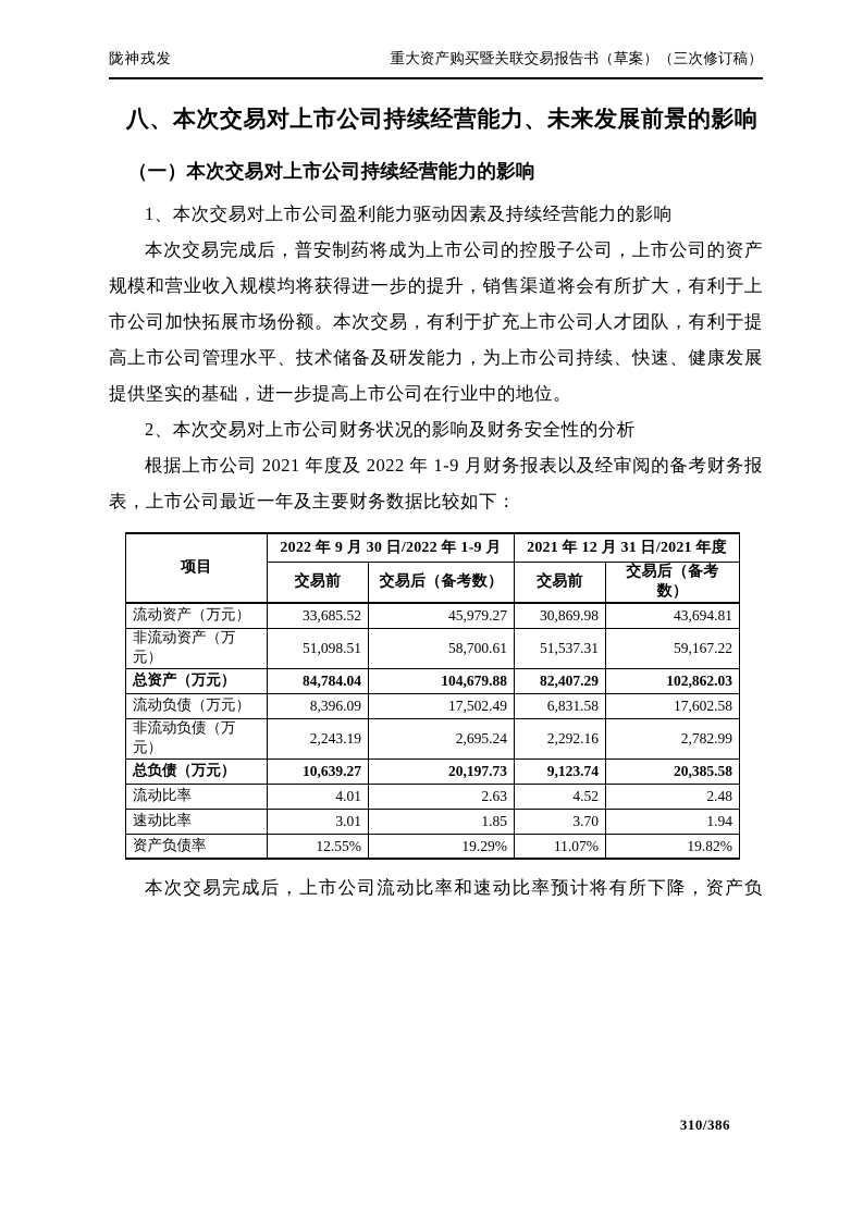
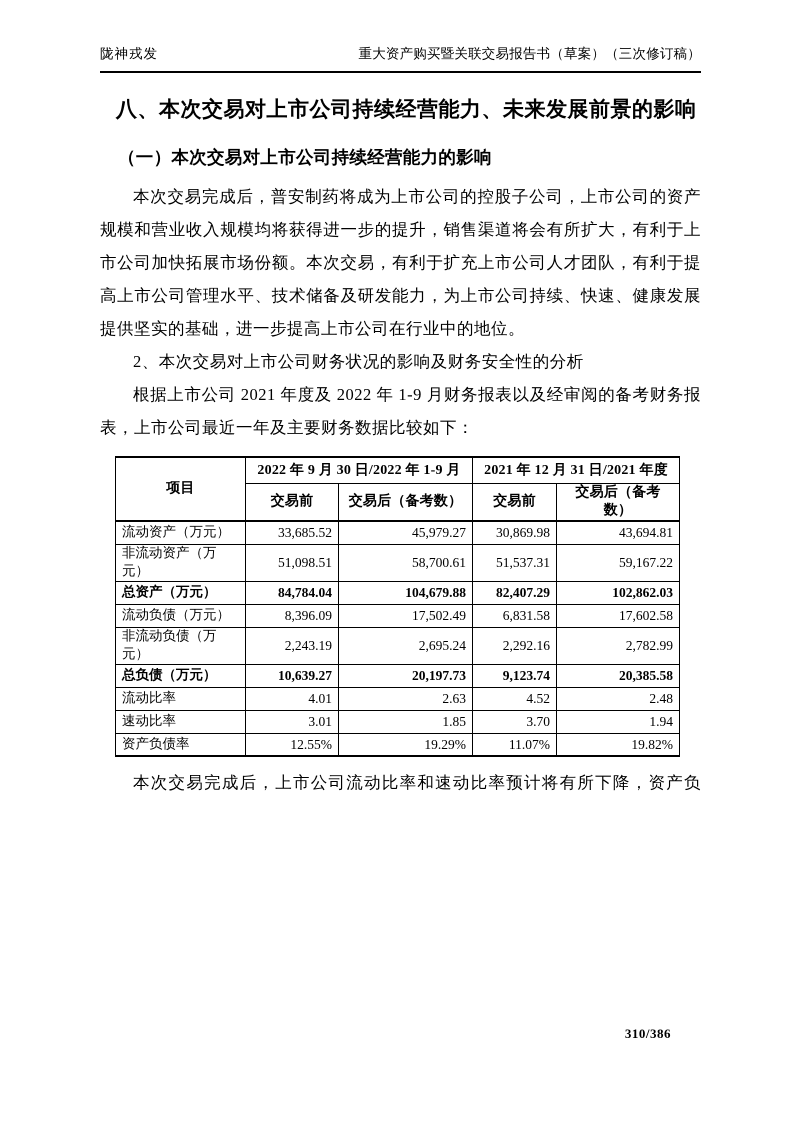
  陇神戎发
  重大资产购买暨关联交易报告书（草案）（三次修订稿）
  八、本次交易对上市公司持续经营能力、未来发展前景的影响
  （一）本次交易对上市公司持续经营能力的影响
- 1、本次交易对上市公司盈利能力驱动因素及持续经营能力的影响
  本次交易完成后，普安制药将成为上市公司的控股子公司，上市公司的资产规模和营业收入规模均将获得进一步的提升，销售渠道将会有所扩大，有利于上市公司加快拓展市场份额。本次交易，有利于扩充上市公司人才团队，有利于提高上市公司管理水平、技术储备及研发能力，为上市公司持续、快速、健康发展提供坚实的基础，进一步提高上市公司在行业中的地位。
  2、本次交易对上市公司财务状况的影响及财务安全性的分析
  根据上市公司 2021 年度及 2022 年 1-9 月财务报表以及经审阅的备考财务报表，上市公司最近一年及主要财务数据比较如下：
  项目	2022 年 9 月 30 日/2022 年 1-9 月	2021 年 12 月 31 日/2021 年度
  交易前	交易后（备考数）	交易前	交易后（备考数）
  流动资产（万元）	33,685.52	45,979.27	30,869.98	43,694.81
  非流动资产（万元）	51,098.51	58,700.61	51,537.31	59,167.22
  总资产（万元）	84,784.04	104,679.88	82,407.29	102,862.03
  流动负债（万元）	8,396.09	17,502.49	6,831.58	17,602.58
  非流动负债（万元）	2,243.19	2,695.24	2,292.16	2,782.99
  总负债（万元）	10,639.27	20,197.73	9,123.74	20,385.58
  流动比率	4.01	2.63	4.52	2.48
  速动比率	3.01	1.85	3.70	1.94
  资产负债率	12.55%	19.29%	11.07%	19.82%
  本次交易完成后，上市公司流动比率和速动比率预计将有所下降，资产负
  310/386
